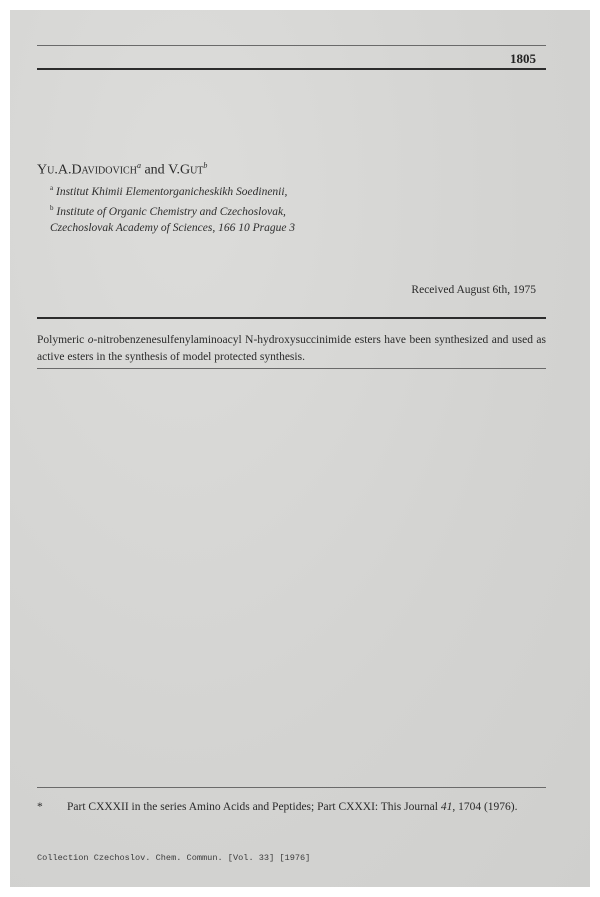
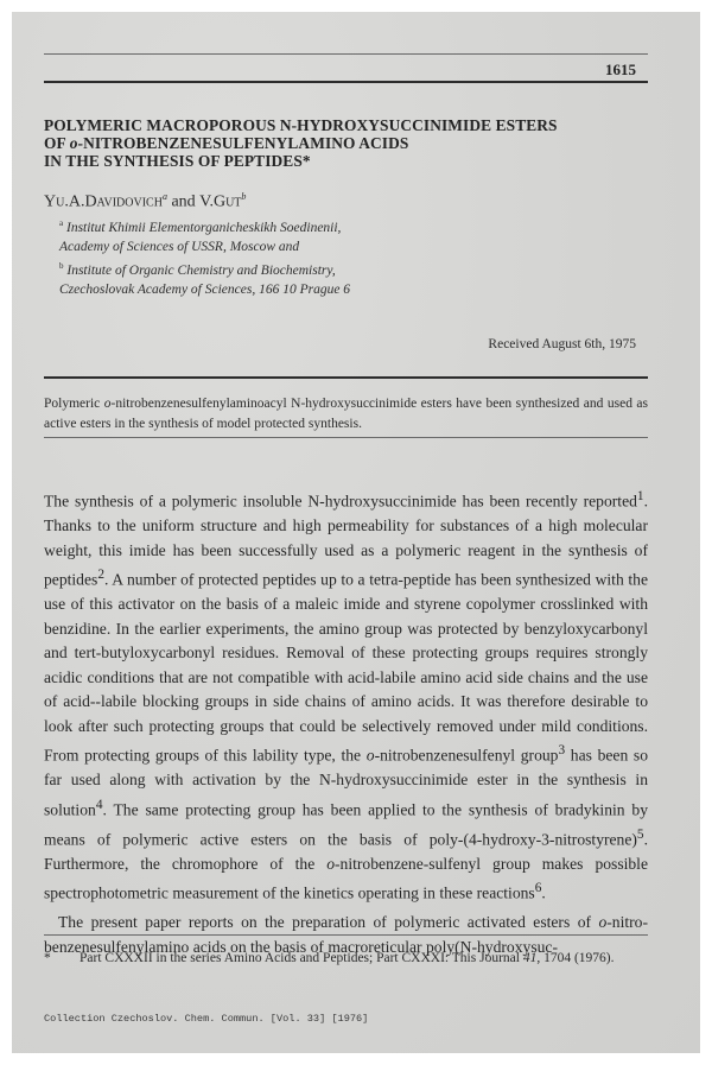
- 1805
+ 1615
+ POLYMERIC MACROPOROUS N-HYDROXYSUCCINIMIDE ESTERS
+ OF o-NITROBENZENESULFENYLAMINO ACIDS
+ IN THE SYNTHESIS OF PEPTIDES*
  Yu.A.Davidovicha and V.Gutb
  a Institut Khimii Elementorganicheskikh Soedinenii,
+ Academy of Sciences of USSR, Moscow and
- b Institute of Organic Chemistry and Czechoslovak,
+ b Institute of Organic Chemistry and Biochemistry,
- Czechoslovak Academy of Sciences, 166 10 Prague 3
+ Czechoslovak Academy of Sciences, 166 10 Prague 6
  Received August 6th, 1975
  Polymeric o-nitrobenzenesulfenylaminoacyl N-hydroxysuccinimide esters have been synthesized and used as active esters in the synthesis of model protected synthesis.
+ The synthesis of a polymeric insoluble N-hydroxysuccinimide has been recently reported1. Thanks to the uniform structure and high permeability for substances of a high molecular weight, this imide has been successfully used as a polymeric reagent in the synthesis of peptides2. A number of protected peptides up to a tetra-peptide has been synthesized with the use of this activator on the basis of a maleic imide and styrene copolymer crosslinked with benzidine. In the earlier experiments, the amino group was protected by benzyloxycarbonyl and tert-butyloxycarbonyl residues. Removal of these protecting groups requires strongly acidic conditions that are not compatible with acid-labile amino acid side chains and the use of acid--labile blocking groups in side chains of amino acids. It was therefore desirable to look after such protecting groups that could be selectively removed under mild conditions. From protecting groups of this lability type, the o-nitrobenzenesulfenyl group3 has been so far used along with activation by the N-hydroxysuccinimide ester in the synthesis in solution4. The same protecting group has been applied to the synthesis of bradykinin by means of polymeric active esters on the basis of poly-(4-hydroxy-3-nitrostyrene)5. Furthermore, the chromophore of the o-nitrobenzene-sulfenyl group makes possible spectrophotometric measurement of the kinetics operating in these reactions6.
+ The present paper reports on the preparation of polymeric activated esters of o-nitro-benzenesulfenylamino acids on the basis of macroreticular poly(N-hydroxysuc-
  * Part CXXXII in the series Amino Acids and Peptides; Part CXXXI: This Journal 41, 1704 (1976).
  Collection Czechoslov. Chem. Commun. [Vol. 33] [1976]
